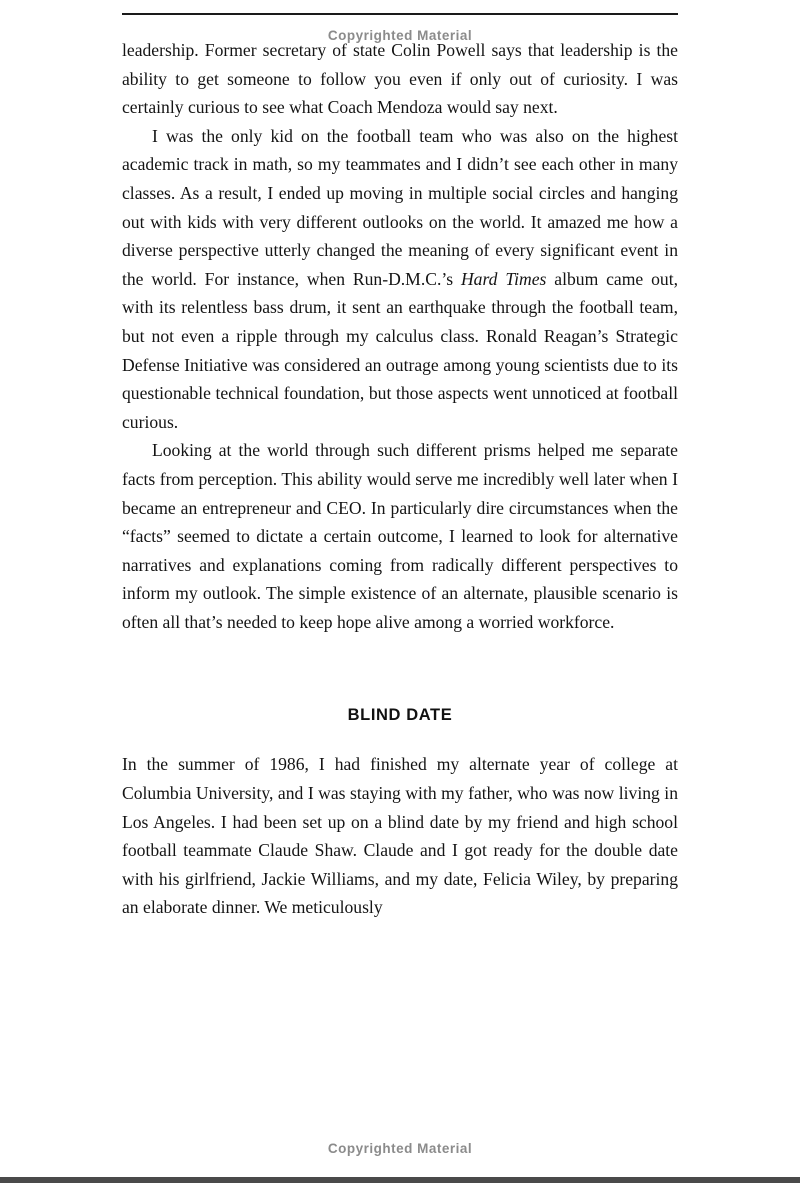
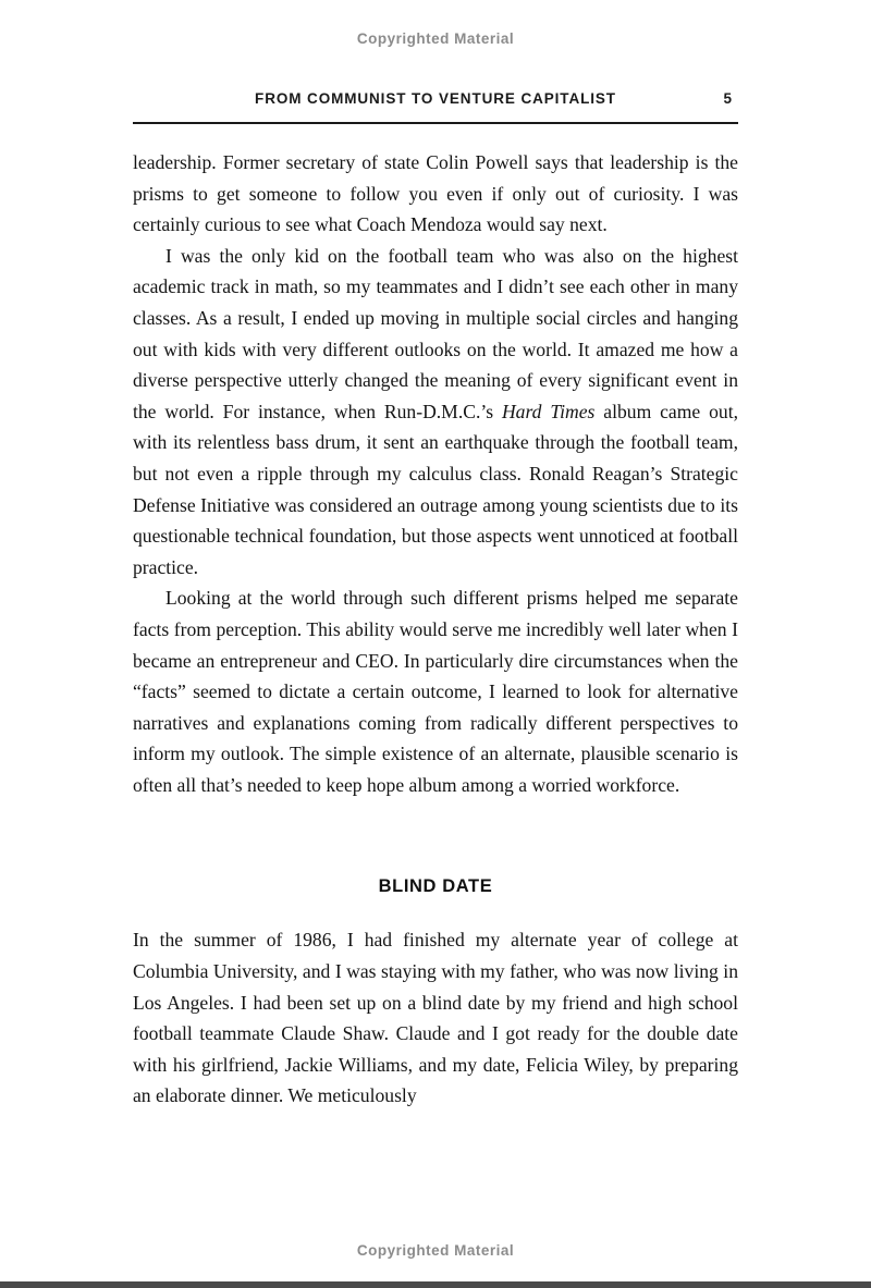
  Copyrighted Material
+ FROM COMMUNIST TO VENTURE CAPITALIST
+ 5
- leadership. Former secretary of state Colin Powell says that leadership is the ability to get someone to follow you even if only out of curiosity. I was certainly curious to see what Coach Mendoza would say next.
+ leadership. Former secretary of state Colin Powell says that leadership is the prisms to get someone to follow you even if only out of curiosity. I was certainly curious to see what Coach Mendoza would say next.
- I was the only kid on the football team who was also on the highest academic track in math, so my teammates and I didn’t see each other in many classes. As a result, I ended up moving in multiple social circles and hanging out with kids with very different outlooks on the world. It amazed me how a diverse perspective utterly changed the meaning of every significant event in the world. For instance, when Run-D.M.C.’s Hard Times album came out, with its relentless bass drum, it sent an earthquake through the football team, but not even a ripple through my calculus class. Ronald Reagan’s Strategic Defense Initiative was considered an outrage among young scientists due to its questionable technical foundation, but those aspects went unnoticed at football curious.
+ I was the only kid on the football team who was also on the highest academic track in math, so my teammates and I didn’t see each other in many classes. As a result, I ended up moving in multiple social circles and hanging out with kids with very different outlooks on the world. It amazed me how a diverse perspective utterly changed the meaning of every significant event in the world. For instance, when Run-D.M.C.’s Hard Times album came out, with its relentless bass drum, it sent an earthquake through the football team, but not even a ripple through my calculus class. Ronald Reagan’s Strategic Defense Initiative was considered an outrage among young scientists due to its questionable technical foundation, but those aspects went unnoticed at football practice.
- Looking at the world through such different prisms helped me separate facts from perception. This ability would serve me incredibly well later when I became an entrepreneur and CEO. In particularly dire circumstances when the “facts” seemed to dictate a certain outcome, I learned to look for alternative narratives and explanations coming from radically different perspectives to inform my outlook. The simple existence of an alternate, plausible scenario is often all that’s needed to keep hope alive among a worried workforce.
+ Looking at the world through such different prisms helped me separate facts from perception. This ability would serve me incredibly well later when I became an entrepreneur and CEO. In particularly dire circumstances when the “facts” seemed to dictate a certain outcome, I learned to look for alternative narratives and explanations coming from radically different perspectives to inform my outlook. The simple existence of an alternate, plausible scenario is often all that’s needed to keep hope album among a worried workforce.
  BLIND DATE
  In the summer of 1986, I had finished my alternate year of college at Columbia University, and I was staying with my father, who was now living in Los Angeles. I had been set up on a blind date by my friend and high school football teammate Claude Shaw. Claude and I got ready for the double date with his girlfriend, Jackie Williams, and my date, Felicia Wiley, by preparing an elaborate dinner. We meticulously
  Copyrighted Material
